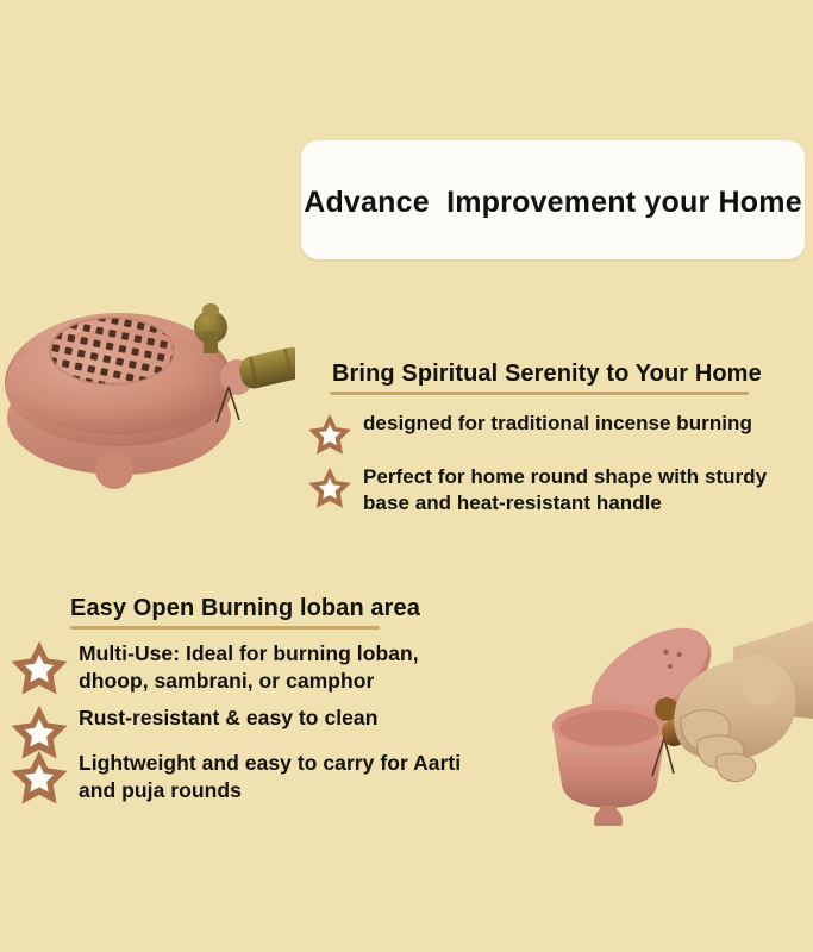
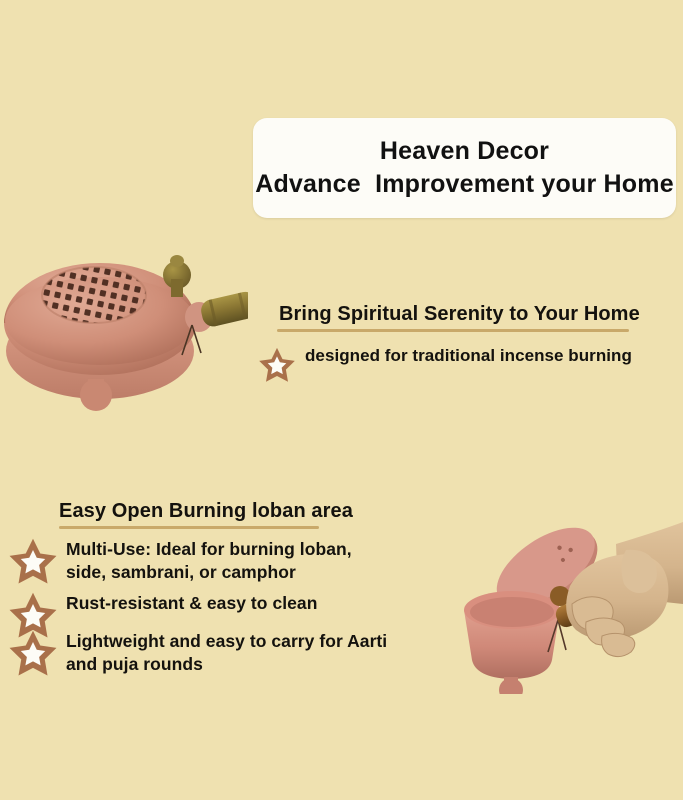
+ Heaven Decor
  Advance Improvement your Home
  Bring Spiritual Serenity to Your Home
  designed for traditional incense burning
- Perfect for home round shape with sturdy base and heat-resistant handle
  Easy Open Burning loban area
- Multi-Use: Ideal for burning loban, dhoop, sambrani, or camphor
+ Multi-Use: Ideal for burning loban, side, sambrani, or camphor
  Rust-resistant & easy to clean
  Lightweight and easy to carry for Aarti and puja rounds
